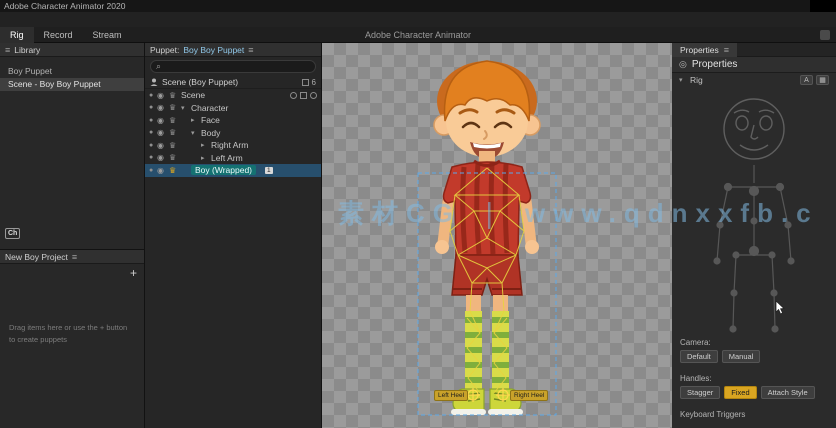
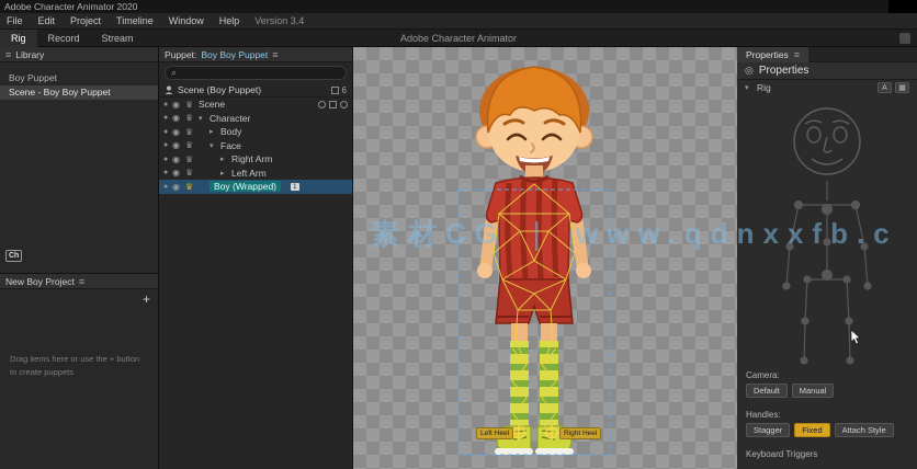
  Adobe Character Animator 2020
+ File
+ Edit
+ Project
+ Timeline
+ Window
+ Help
+ Version 3.4
  Rig
  Record
  Stream
  Adobe Character Animator
  ≡
  Library
  Boy Puppet
  Scene - Boy Boy Puppet
  New Boy Project
  ≡
  +
  Drag items here or use the + button
  to create puppets
  Puppet:
  Boy Boy Puppet
  ≡
  ⌕
  Scene (Boy Puppet)
  6
  ◉
  ♛
  Scene
  ◉
  ♛
  Character
  ◉
  ♛
- Face
+ Body
  ◉
  ♛
- Body
+ Face
  ◉
  ♛
  Right Arm
  ◉
  ♛
  Left Arm
  ◉
  ♛
  Boy (Wrapped)
  素材CG ｜ www.qdnxxfb.c
  Properties
  ≡
  ◎
  Properties
  Rig
  Camera:
  Default
  Manual
  Handles:
  Stagger
  Fixed
  Attach Style
  Keyboard Triggers
